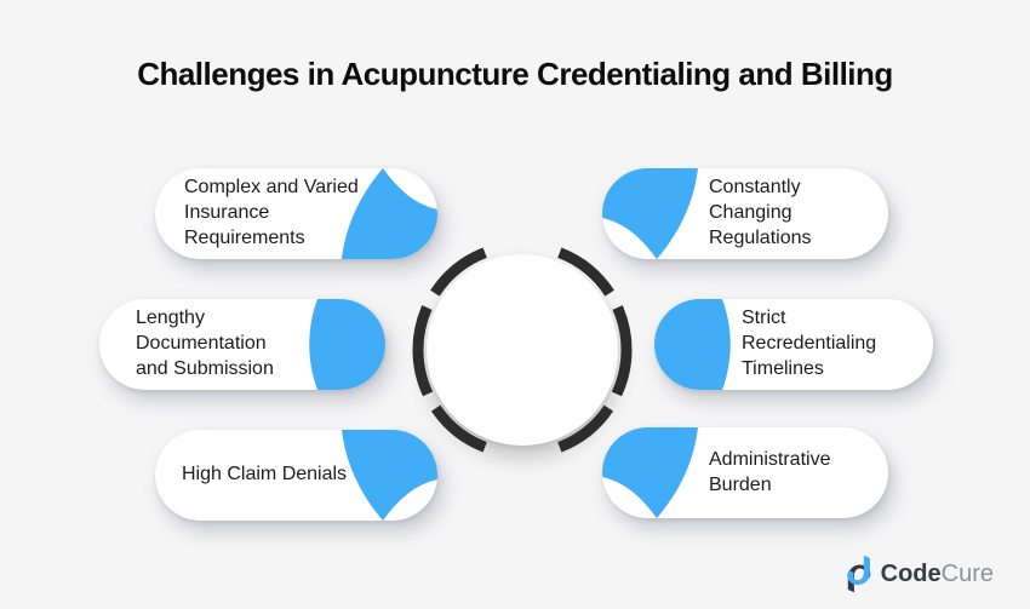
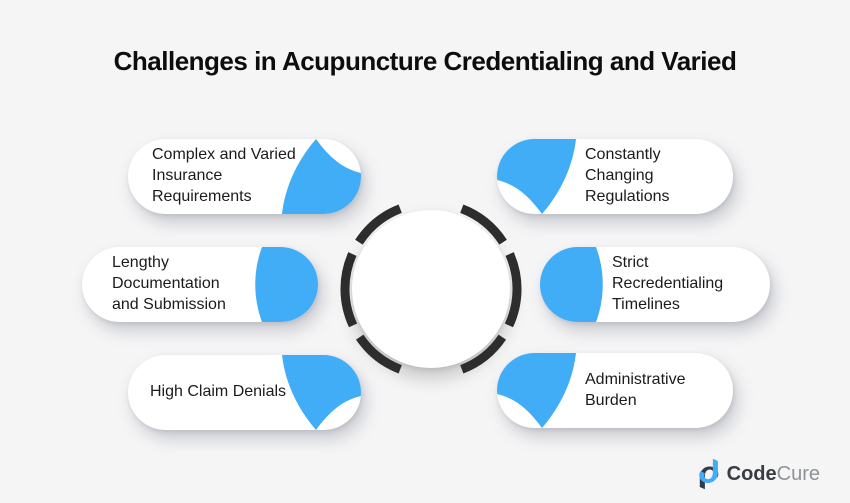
- Challenges in Acupuncture Credentialing and Billing
+ Challenges in Acupuncture Credentialing and Varied
  Complex and Varied
  Insurance
  Requirements
  Lengthy
  Documentation
  and Submission
  High Claim Denials
  Constantly
  Changing
  Regulations
  Strict
  Recredentialing
  Timelines
  Administrative
  Burden
  CodeCure
